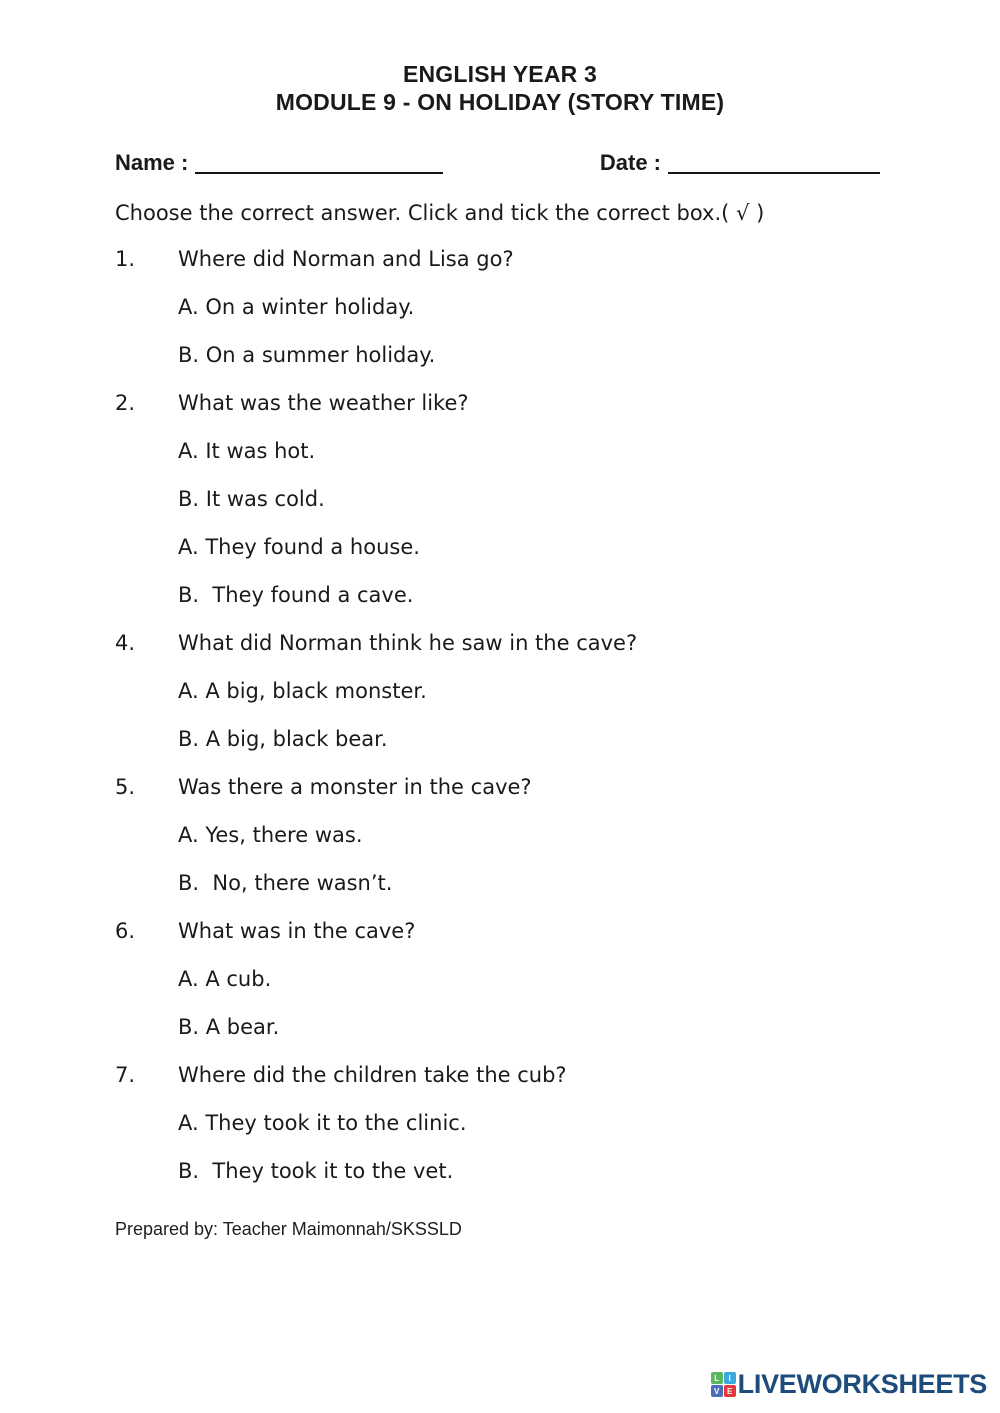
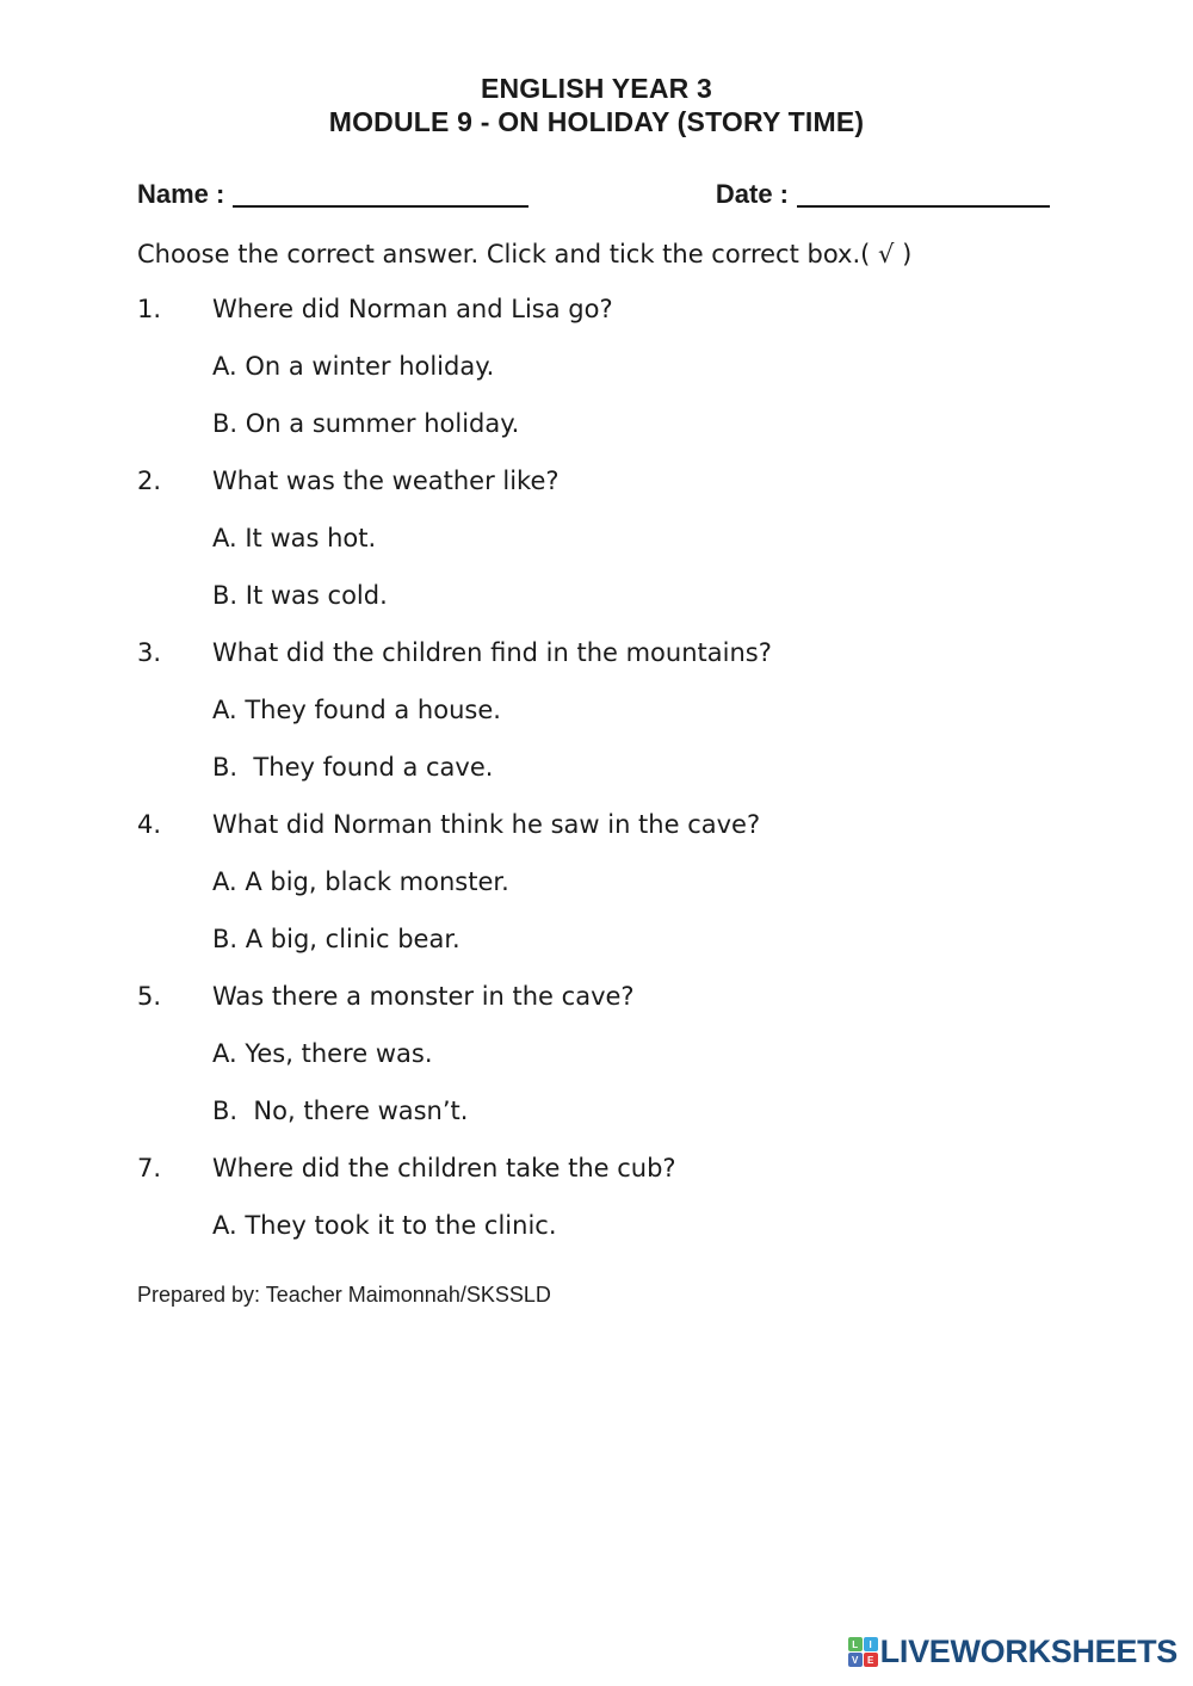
  ENGLISH YEAR 3
  MODULE 9 - ON HOLIDAY (STORY TIME)
  Name :
  Date :
  Choose the correct answer. Click and tick the correct box.( √ )
  1.
  Where did Norman and Lisa go?
  A. On a winter holiday.
  B. On a summer holiday.
  2.
  What was the weather like?
  A. It was hot.
  B. It was cold.
+ 3.
+ What did the children find in the mountains?
  A. They found a house.
  B. They found a cave.
  4.
  What did Norman think he saw in the cave?
  A. A big, black monster.
- B. A big, black bear.
+ B. A big, clinic bear.
  5.
  Was there a monster in the cave?
  A. Yes, there was.
  B. No, there wasn’t.
- 6.
- What was in the cave?
- A. A cub.
- B. A bear.
  7.
  Where did the children take the cub?
  A. They took it to the clinic.
- B. They took it to the vet.
  Prepared by: Teacher Maimonnah/SKSSLD
  L
  I
  V
  E
  LIVEWORKSHEETS
